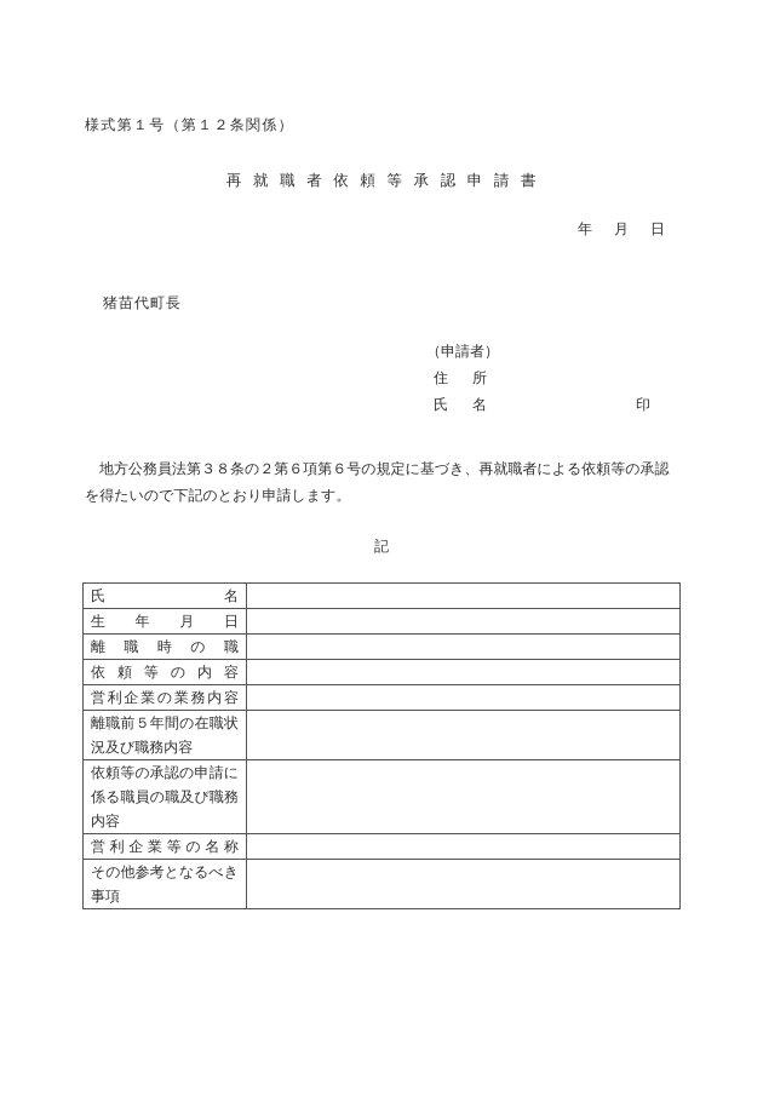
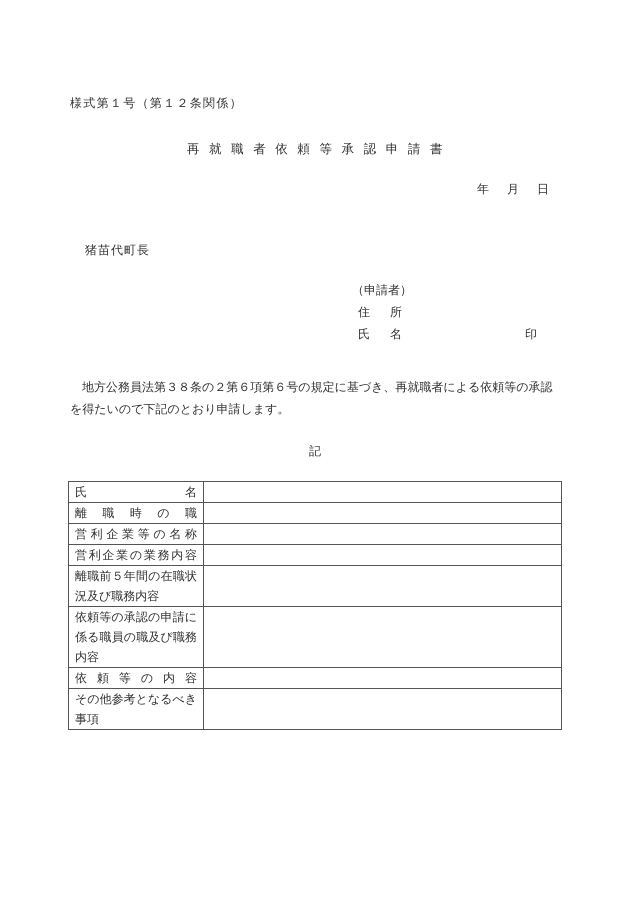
  様式第１号（第１２条関係）
  再就職者依頼等承認申請書
  年
  月
  日
  猪苗代町長
  （申請者）
  住 所
  氏 名
  印
  地方公務員法第３８条の２第６項第６号の規定に基づき、再就職者による依頼等の承認
  を得たいので下記のとおり申請します。
  記
  氏名
- 生年月日
  離職時の職
- 依頼等の内容
+ 営利企業等の名称
  営利企業の業務内容
  離職前５年間の在職状況及び職務内容
  依頼等の承認の申請に係る職員の職及び職務内容
- 営利企業等の名称
+ 依頼等の内容
  その他参考となるべき事項
